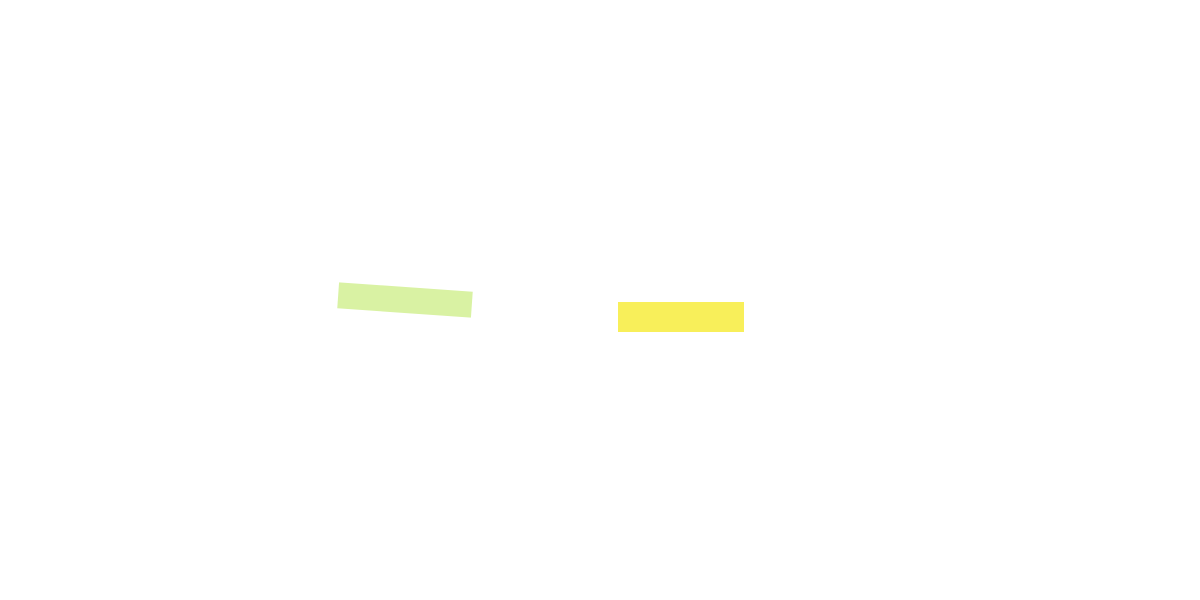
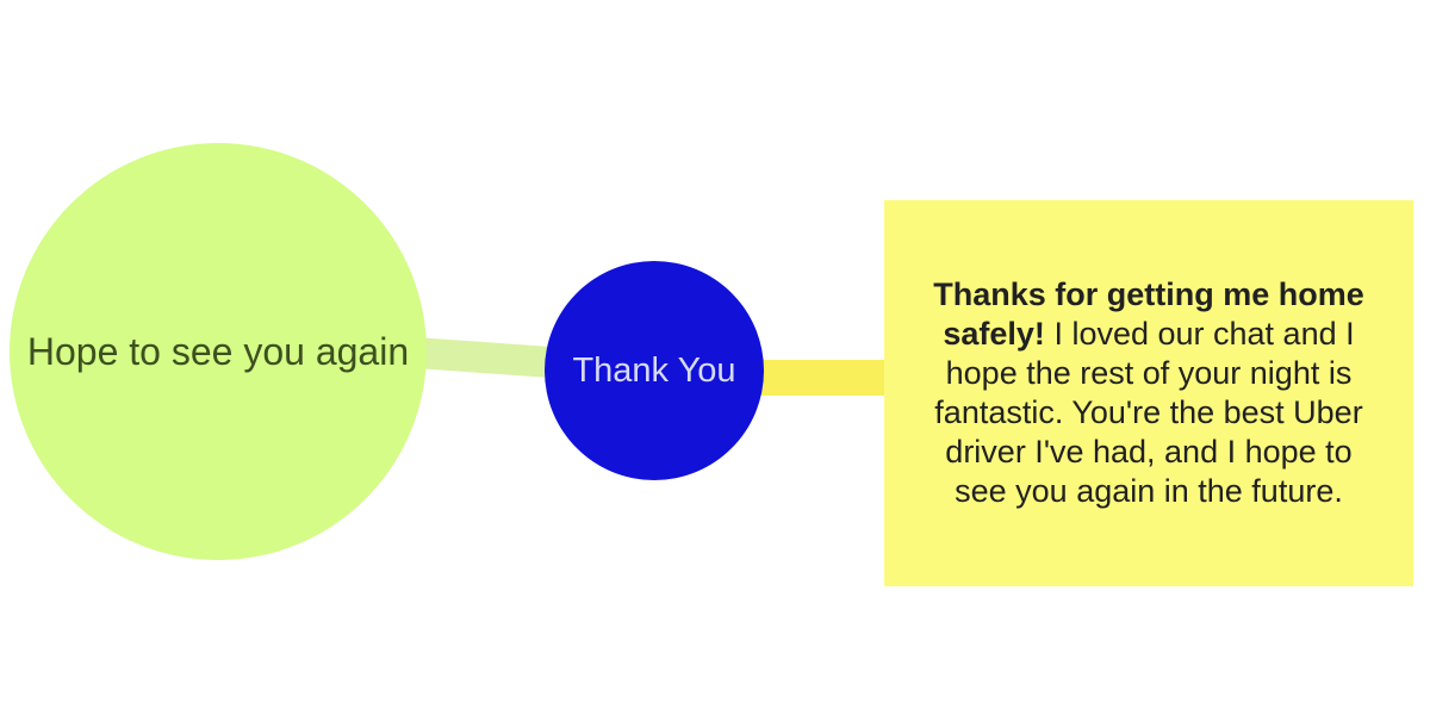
+ Hope to see you again
+ Thank You
+ Thanks for getting me home safely! I loved our chat and I hope the rest of your night is fantastic. You're the best Uber driver I've had, and I hope to see you again in the future.
